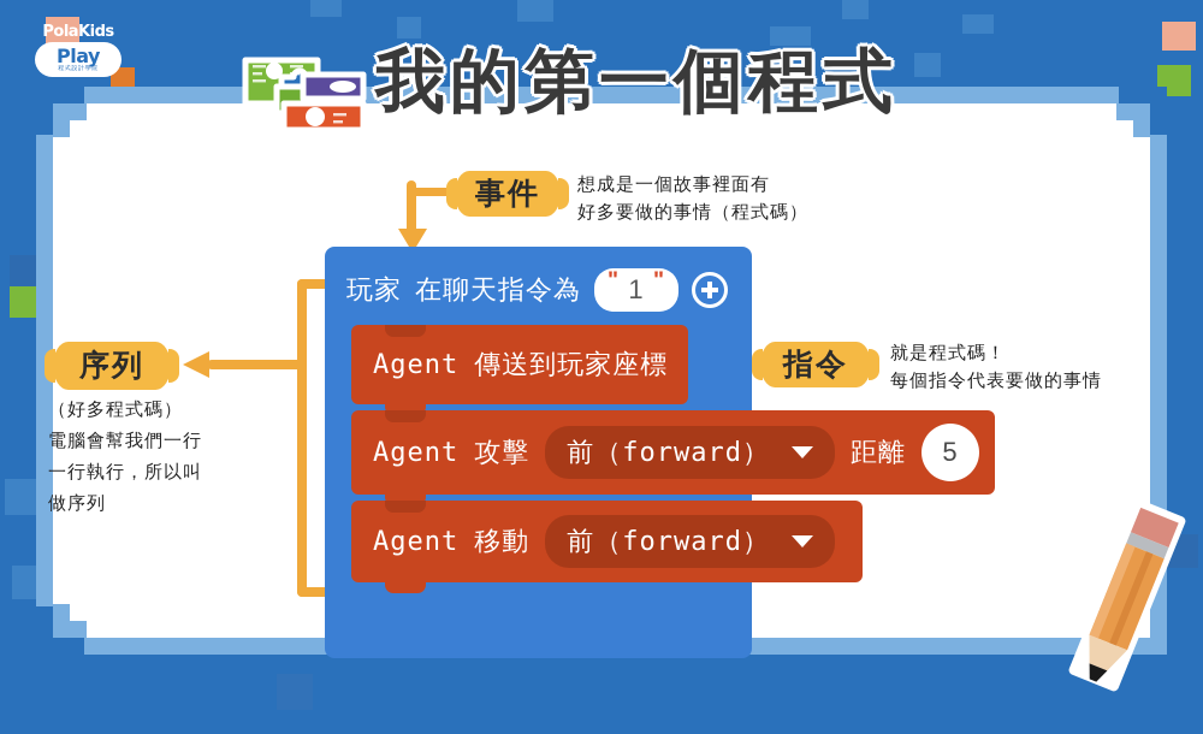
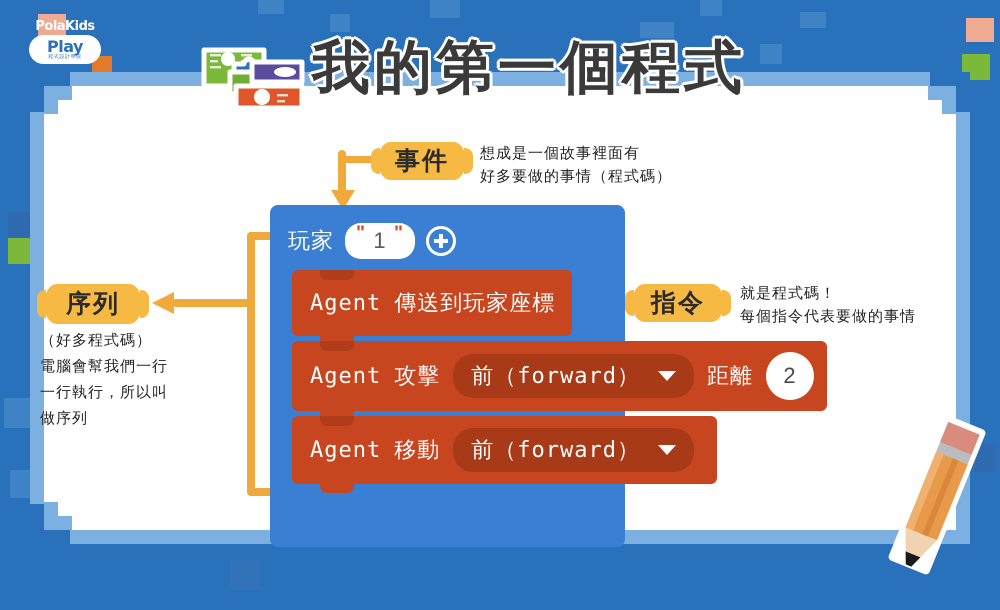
  PolaKids
  Play
  我的第一個程式
  事件
  序列
  指令
  想成是一個故事裡面有
  好多要做的事情（程式碼）
  就是程式碼！
  每個指令代表要做的事情
  （好多程式碼）
  電腦會幫我們一行
  一行執行，所以叫
  做序列
  玩家
- 在聊天指令為
  "
  1
  "
  Agent
  傳送到玩家座標
  Agent
  攻擊
  前（forward）
  距離
- 5
+ 2
  Agent
  移動
  前（forward）
